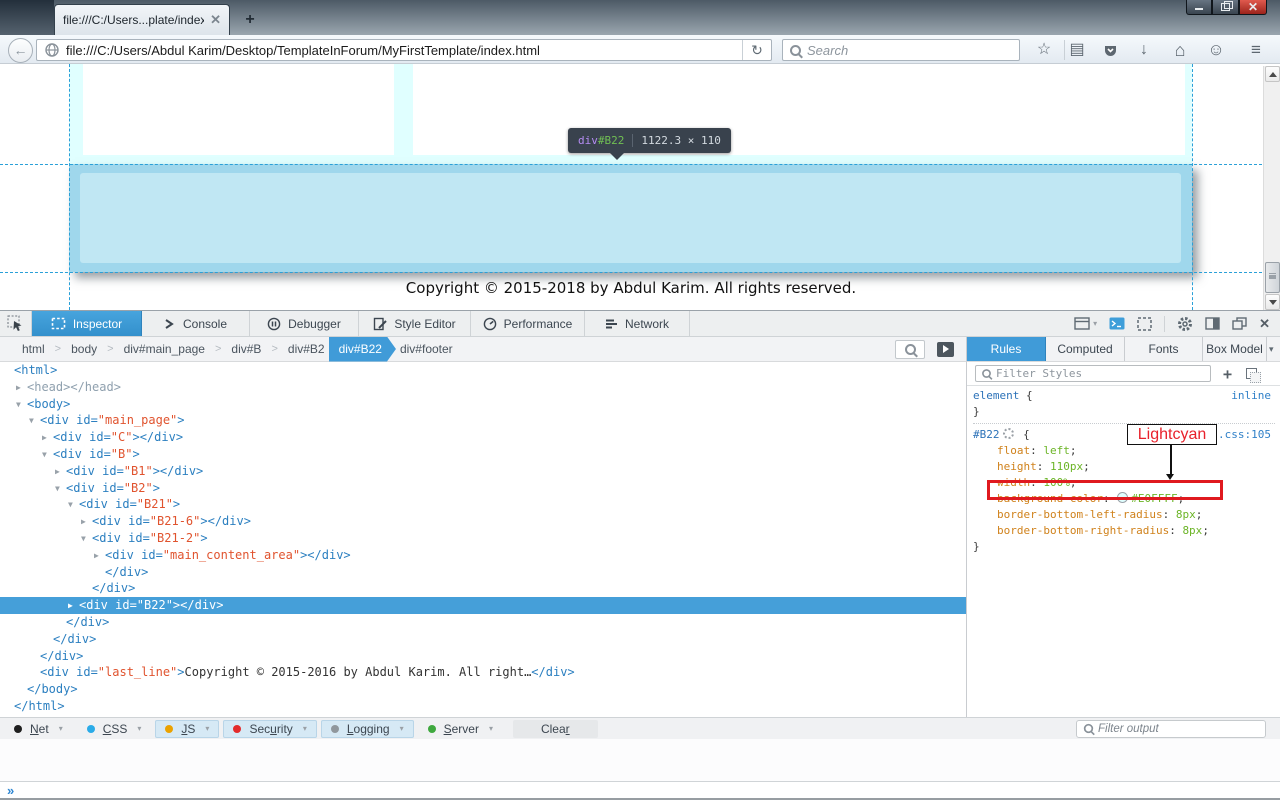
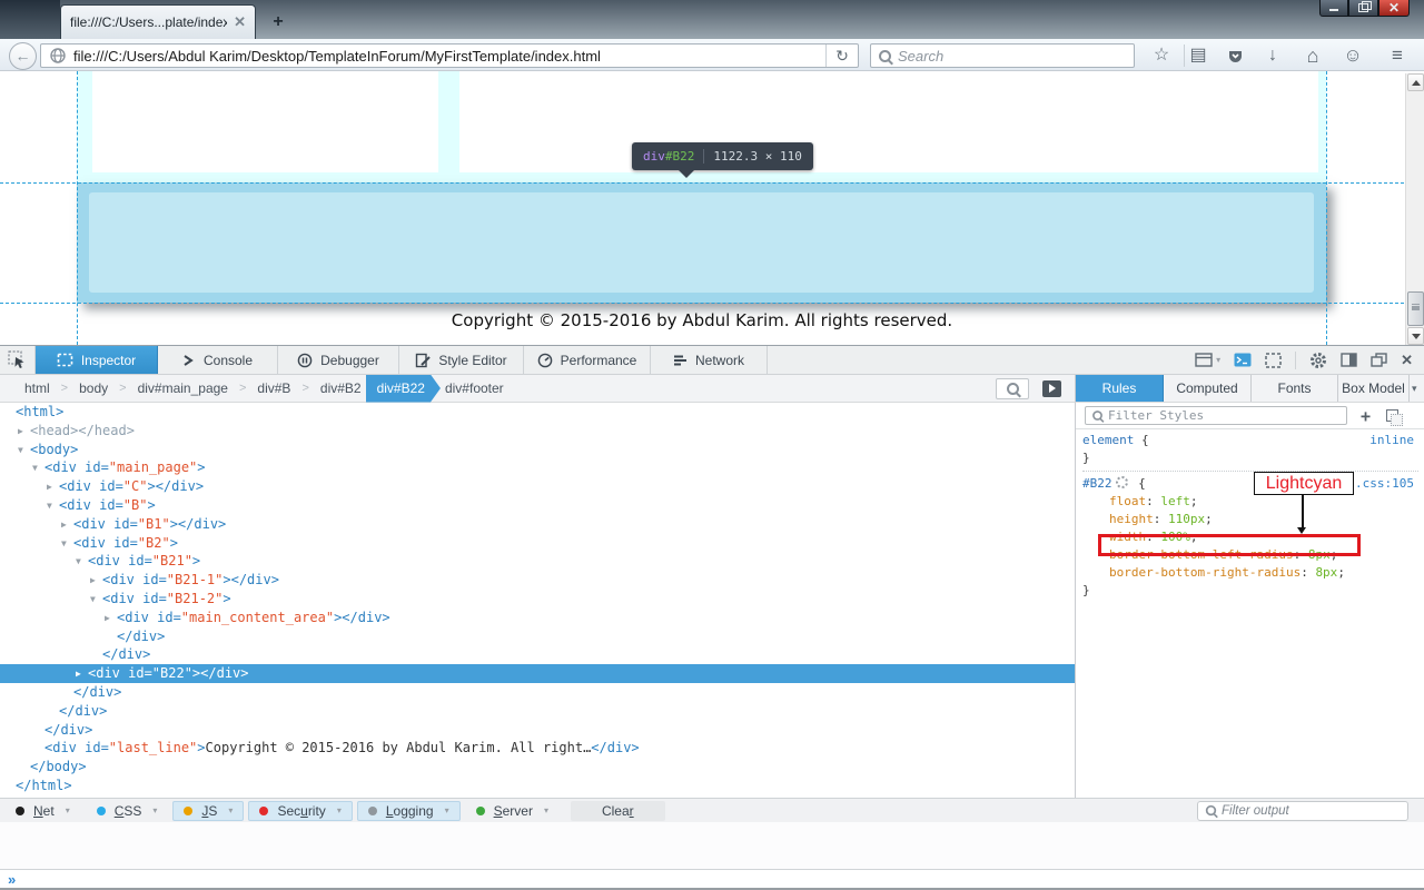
  file:///C:/Users...plate/index
  ✕
  +
  ✕
  ←
  file:///C:/Users/Abdul Karim/Desktop/TemplateInForum/MyFirstTemplate/index.html
  ↻
  Search
  ☆
  ▤
  ↓
  ⌂
  ☺
  ≡
  div
  #B22
  1122.3 × 110
- Copyright © 2015-2018 by Abdul Karim. All rights reserved.
+ Copyright © 2015-2016 by Abdul Karim. All rights reserved.
  Inspector
  Console
  Debugger
  Style Editor
  Performance
  Network
  ▾
  ✕
  html
  >
  body
  >
  div#main_page
  >
  div#B
  >
  div#B2
  div#B22
  div#footer
  Rules
  Computed
  Fonts
  Box Model
  ▾
  <html>
  ▶
  <head></head>
  ▼
  <body>
  ▼
  <div id="main_page">
  ▶
  <div id="C"></div>
  ▼
  <div id="B">
  ▶
  <div id="B1"></div>
  ▼
  <div id="B2">
  ▼
  <div id="B21">
  ▶
- <div id="B21-6"></div>
+ <div id="B21-1"></div>
  ▼
  <div id="B21-2">
  ▶
  <div id="main_content_area"></div>
  </div>
  </div>
  ▶
  <div id="B22"></div>
  </div>
  </div>
  </div>
  <div id="last_line">Copyright © 2015-2016 by Abdul Karim. All right…</div>
  </body>
  </html>
  Filter Styles
  +
  element {
  inline
  }
  #B22 {
  float: left;
  height: 110px;
  width: 100%;
- background-color: #E0FFFF;
  border-bottom-left-radius: 8px;
  border-bottom-right-radius: 8px;
  }
  Lightcyan
  Net
  ▾
  CSS
  ▾
  JS
  ▾
  Security
  ▾
  Logging
  ▾
  Server
  ▾
  Clear
  Filter output
  »
